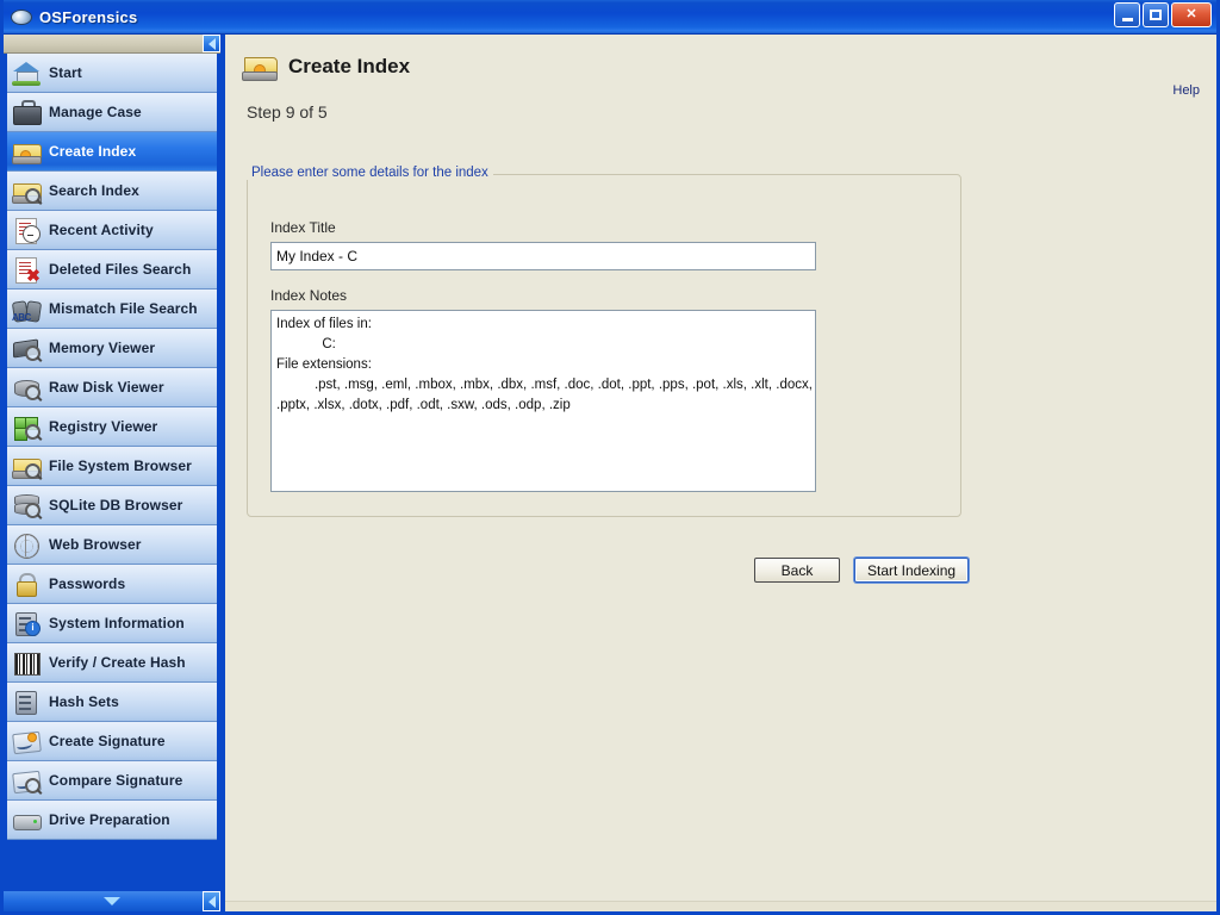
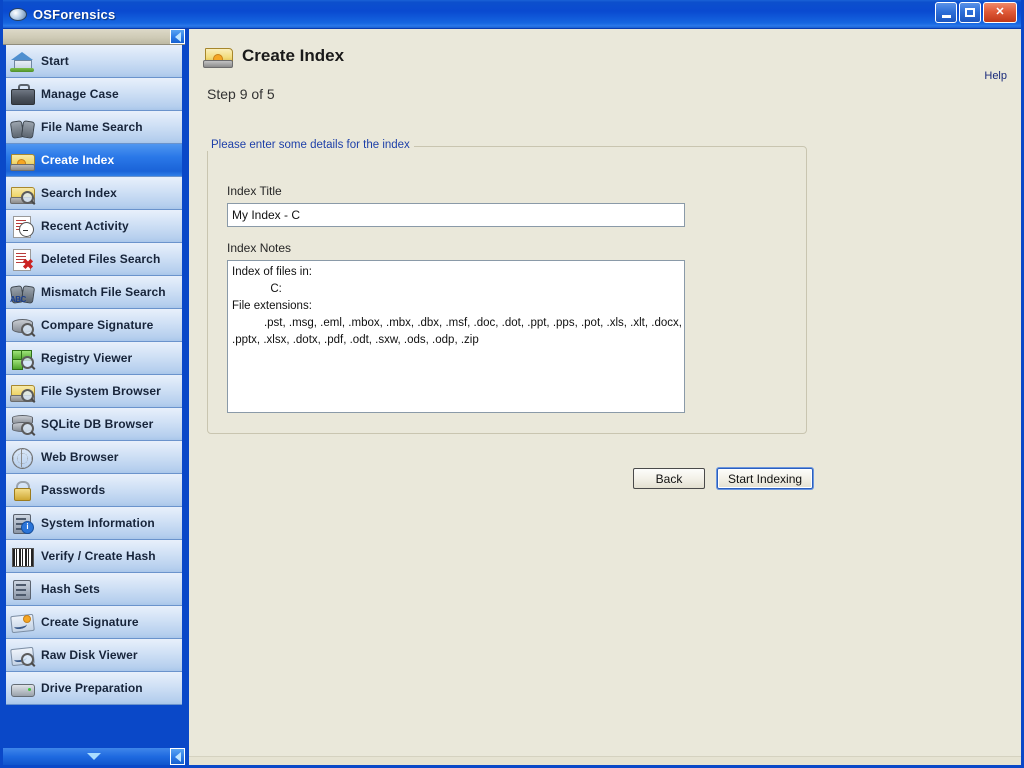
  OSForensics
  ✕
  Start
  Manage Case
+ File Name Search
  Create Index
  Search Index
  Recent Activity
  ✖
  Deleted Files Search
  ABC
  Mismatch File Search
- Memory Viewer
- Raw Disk Viewer
+ Compare Signature
  Registry Viewer
  File System Browser
  SQLite DB Browser
  Web Browser
  Passwords
  i
  System Information
  Verify / Create Hash
  Hash Sets
  Create Signature
- Compare Signature
+ Raw Disk Viewer
  Drive Preparation
  Create Index
  Help
  Step 9 of 5
  Please enter some details for the index
  Index Title
  My Index - C
  Index Notes
  Index of files in:
  C:
  File extensions:
  Back
  Start Indexing
